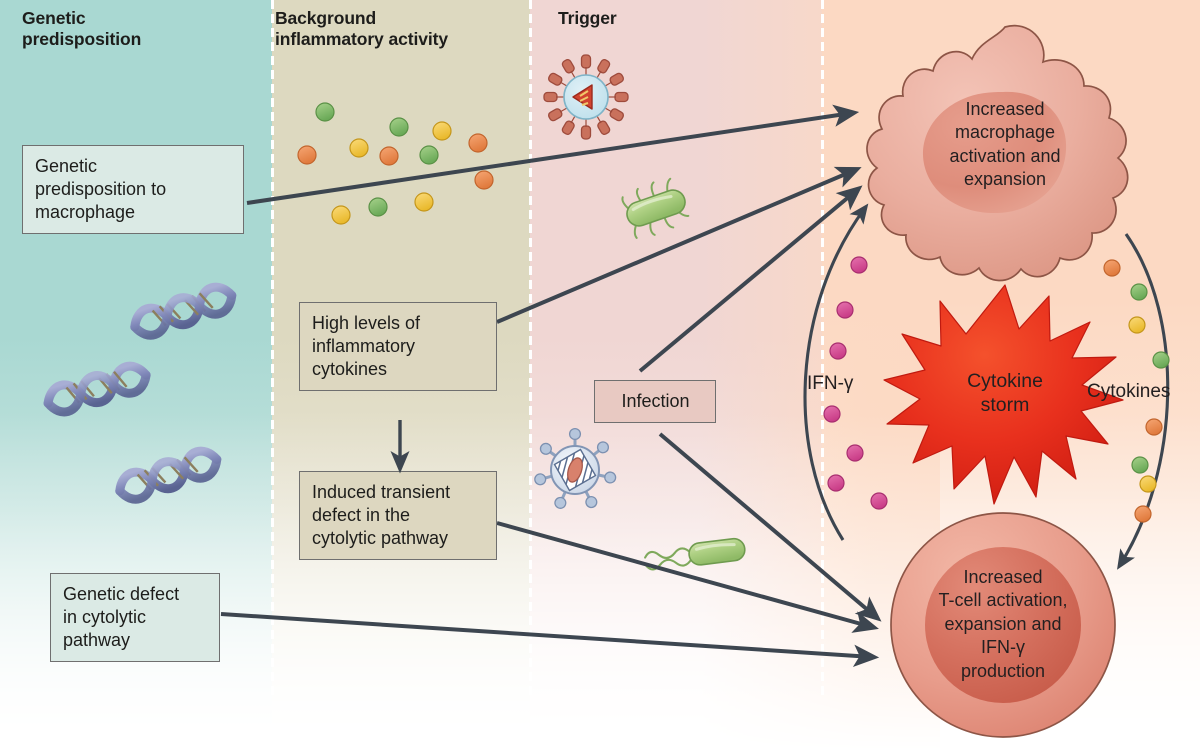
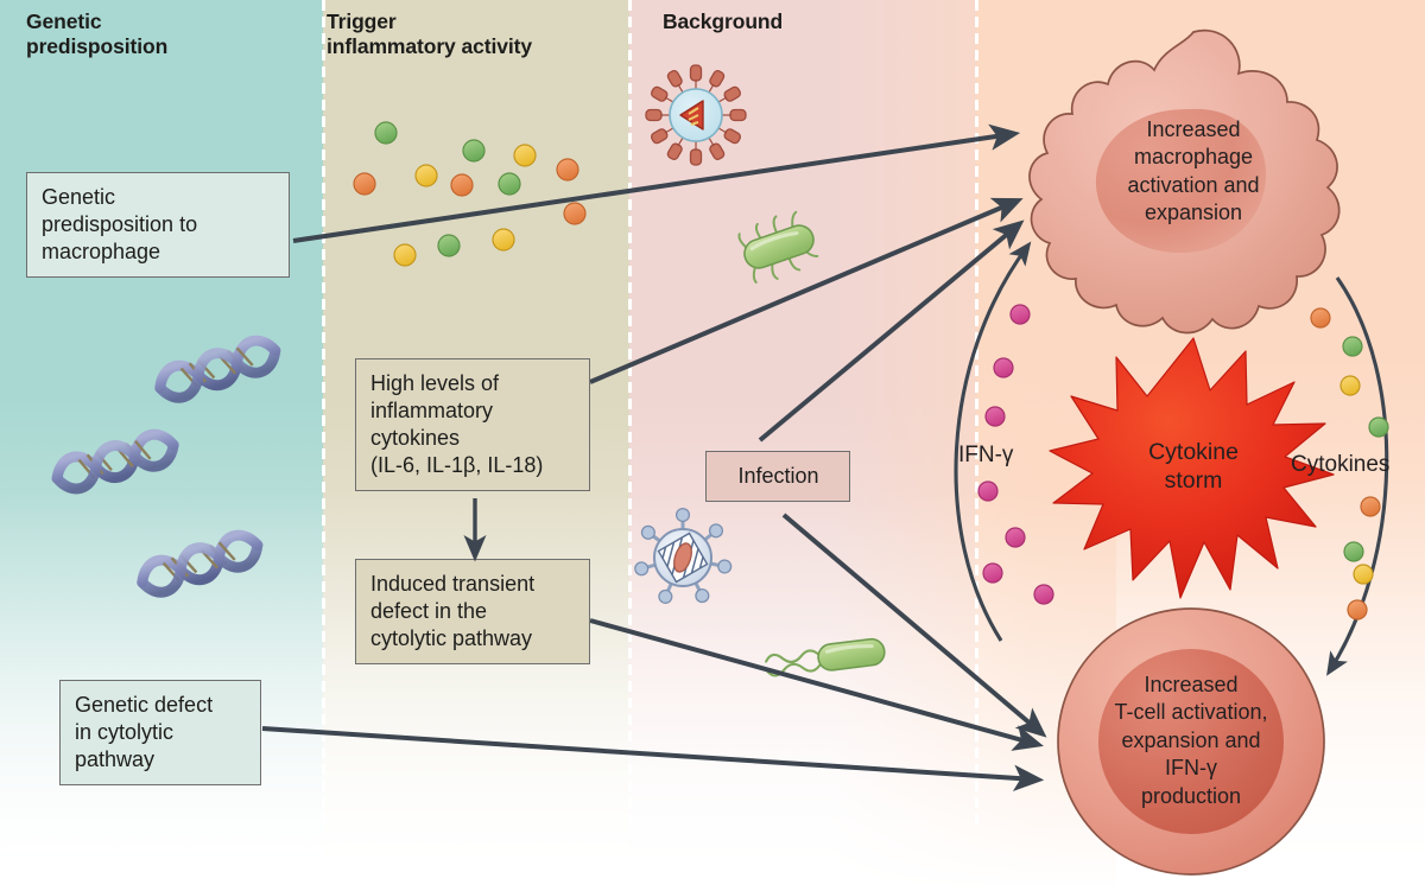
  Genetic
  predisposition
- Background
+ Trigger
  inflammatory activity
- Trigger
+ Background
  Genetic
  predisposition to
  macrophage
  Genetic defect
  in cytolytic
  pathway
  High levels of
  inflammatory
  cytokines
+ (IL-6, IL-1β, IL-18)
  Induced transient
  defect in the
  cytolytic pathway
  Infection
  Increased
  macrophage
  activation and
  expansion
  Increased
  T-cell activation,
  expansion and
  IFN-γ
  production
  Cytokine
  storm
  IFN-γ
  Cytokines
